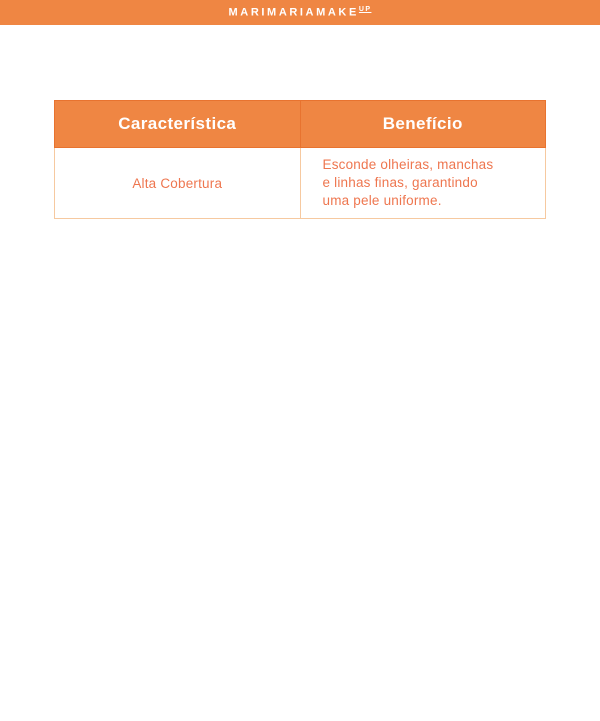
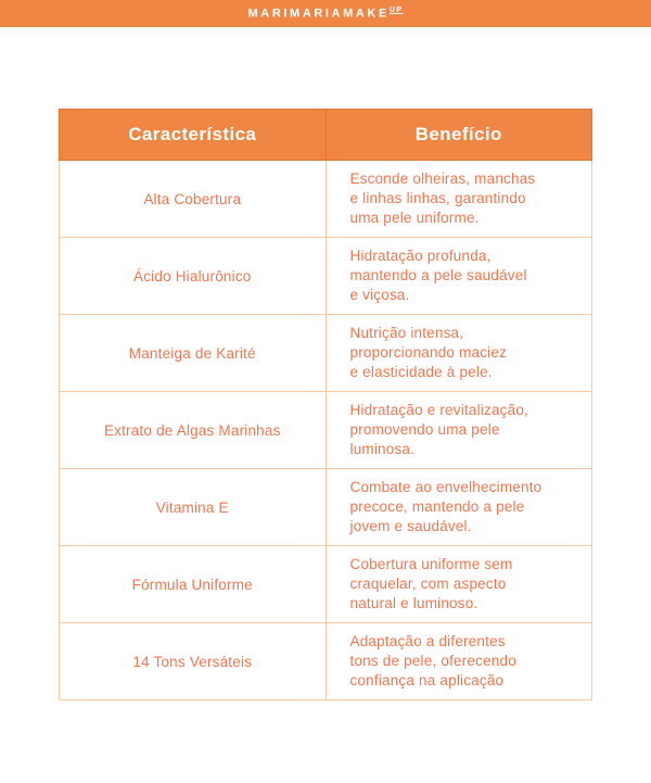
  MARIMARIAMAKE
  Característica	Benefício
- Alta Cobertura	Esconde olheiras, manchas e linhas finas, garantindo uma pele uniforme.
+ Alta Cobertura	Esconde olheiras, manchas e linhas linhas, garantindo uma pele uniforme.
+ Ácido Hialurônico	Hidratação profunda, mantendo a pele saudável e viçosa.
+ Manteiga de Karité	Nutrição intensa, proporcionando maciez e elasticidade à pele.
+ Extrato de Algas Marinhas	Hidratação e revitalização, promovendo uma pele luminosa.
+ Vitamina E	Combate ao envelhecimento precoce, mantendo a pele jovem e saudável.
+ Fórmula Uniforme	Cobertura uniforme sem craquelar, com aspecto natural e luminoso.
+ 14 Tons Versáteis	Adaptação a diferentes tons de pele, oferecendo confiança na aplicação
